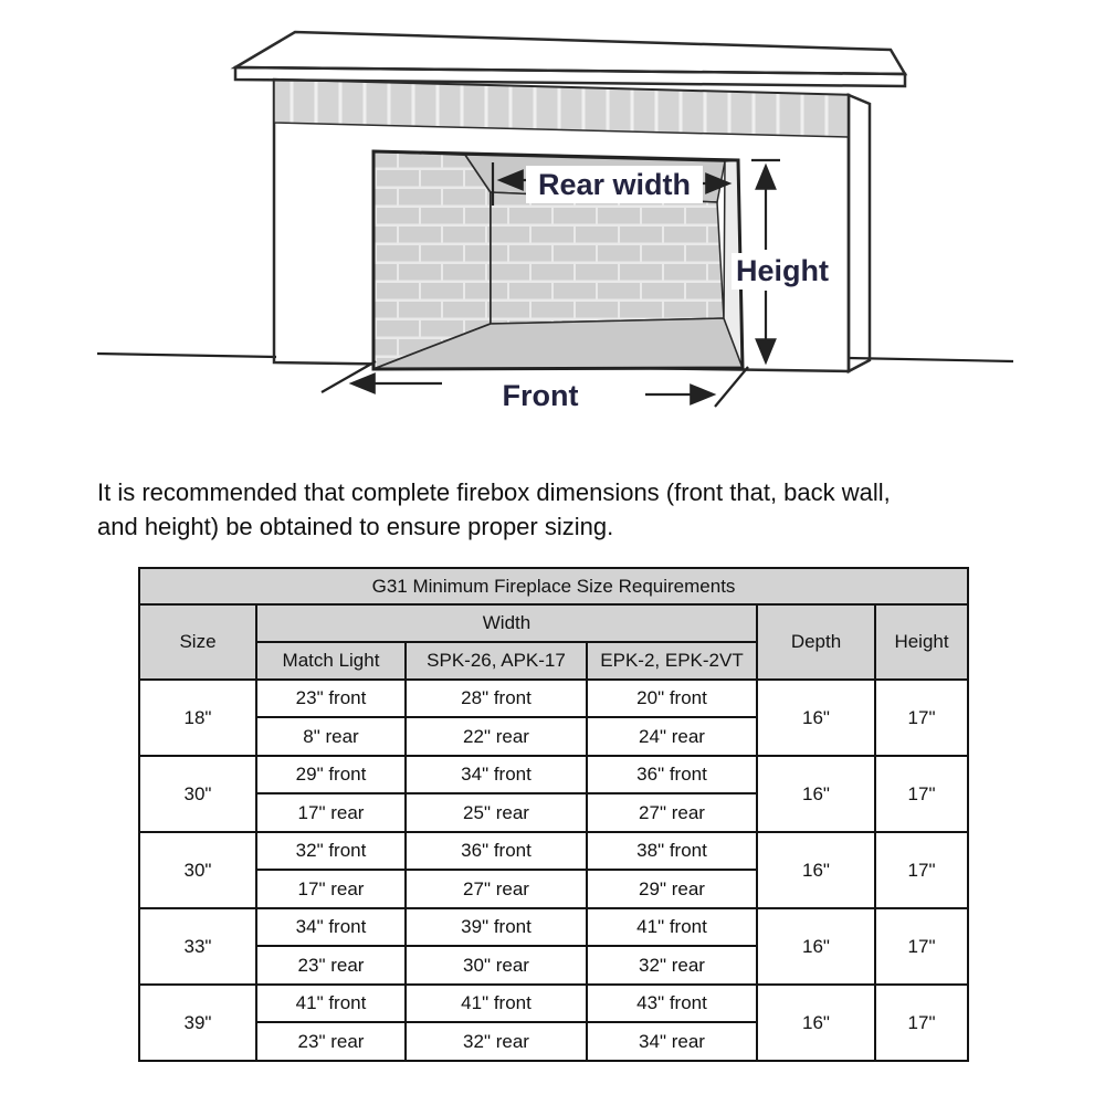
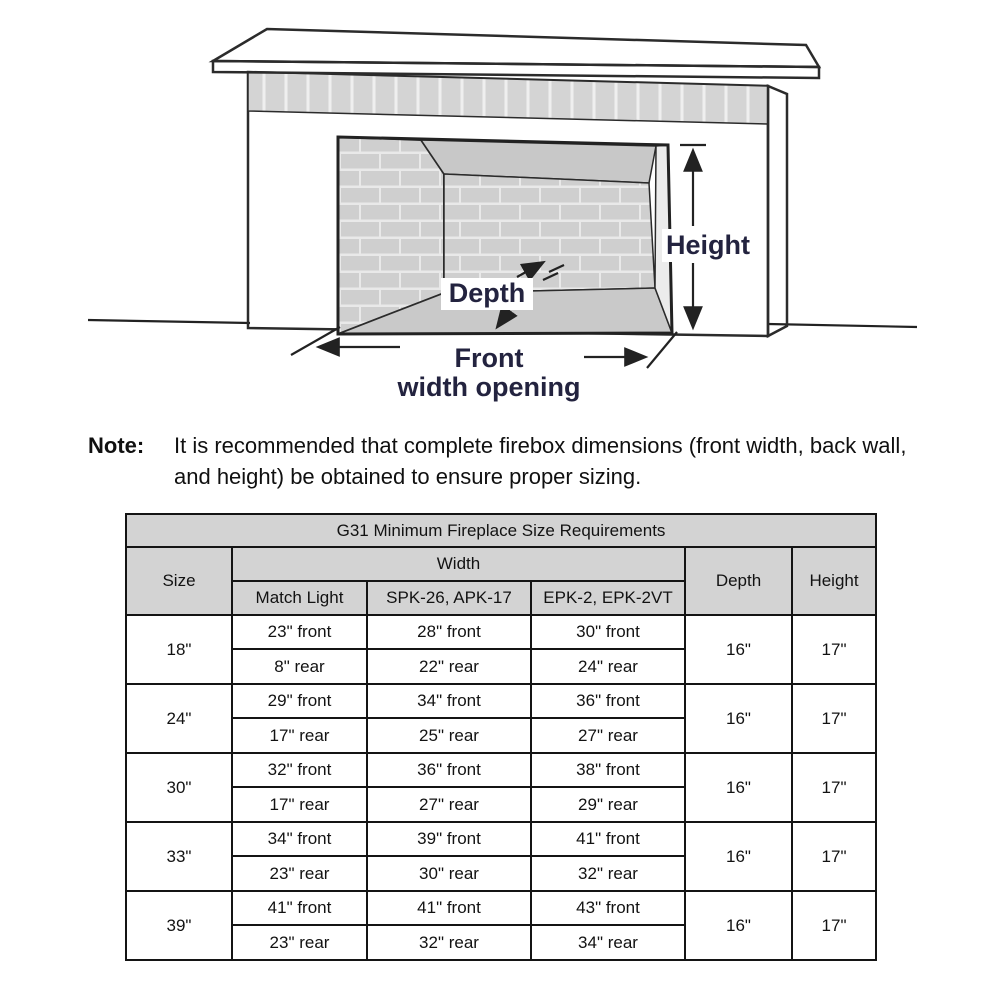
- Rear width
  Height
+ Depth
  Front
+ width opening
+ Note:
- It is recommended that complete firebox dimensions (front that, back wall, and height) be obtained to ensure proper sizing.
+ It is recommended that complete firebox dimensions (front width, back wall, and height) be obtained to ensure proper sizing.
  G31 Minimum Fireplace Size Requirements
  Size	Width	Depth	Height
  Match Light	SPK-26, APK-17	EPK-2, EPK-2VT
- 18"	23" front	28" front	20" front	16"	17"
+ 18"	23" front	28" front	30" front	16"	17"
  8" rear	22" rear	24" rear
- 30"	29" front	34" front	36" front	16"	17"
+ 24"	29" front	34" front	36" front	16"	17"
  17" rear	25" rear	27" rear
  30"	32" front	36" front	38" front	16"	17"
  17" rear	27" rear	29" rear
  33"	34" front	39" front	41" front	16"	17"
  23" rear	30" rear	32" rear
  39"	41" front	41" front	43" front	16"	17"
  23" rear	32" rear	34" rear
